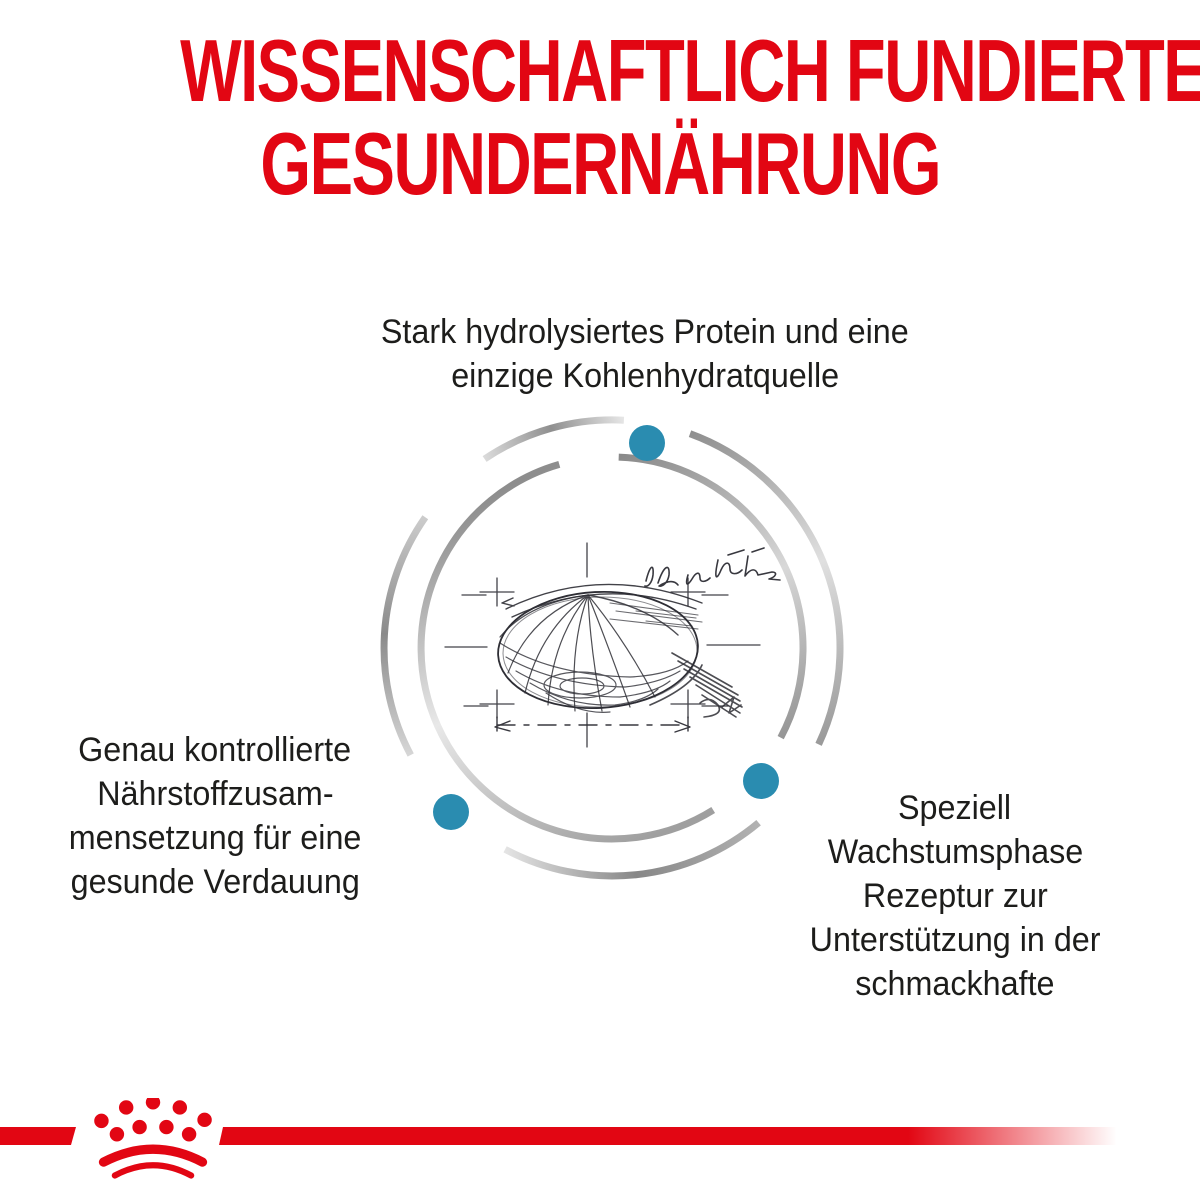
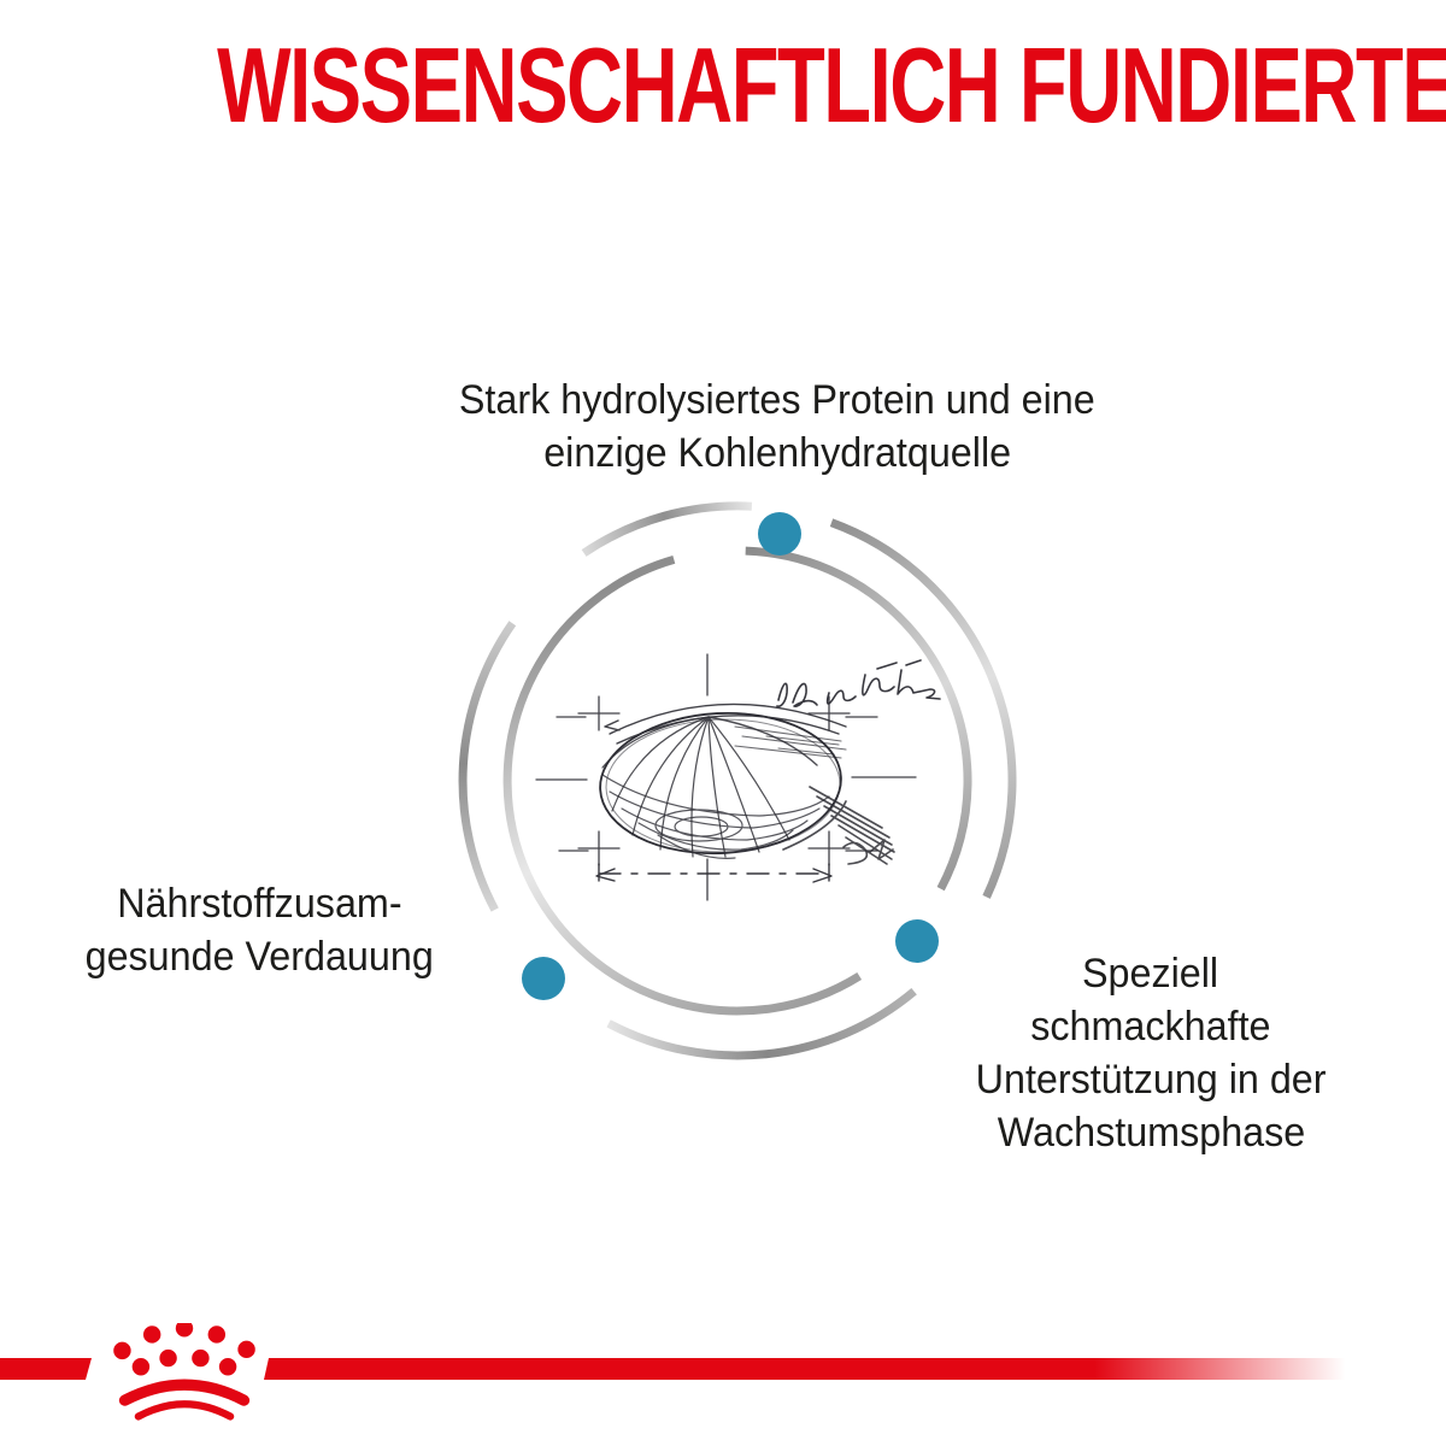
  WISSENSCHAFTLICH FUNDIERTE
- GESUNDERNÄHRUNG
  Stark hydrolysiertes Protein und eine
  einzige Kohlenhydratquelle
- Genau kontrollierte
  Nährstoffzusam-
- mensetzung für eine
  gesunde Verdauung
  Speziell
- Wachstumsphase
+ schmackhafte
- Rezeptur zur
  Unterstützung in der
- schmackhafte
+ Wachstumsphase
